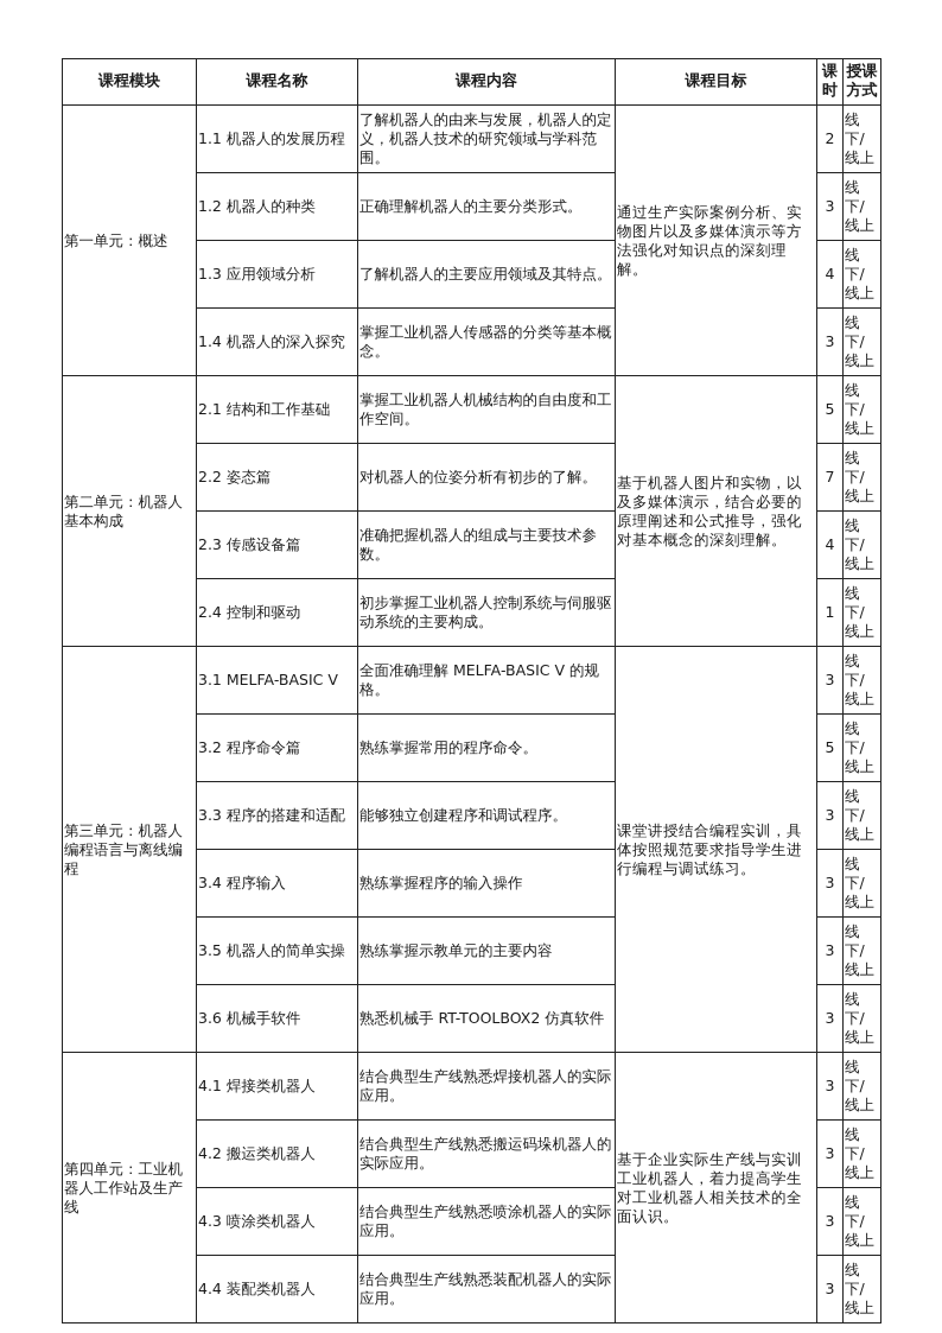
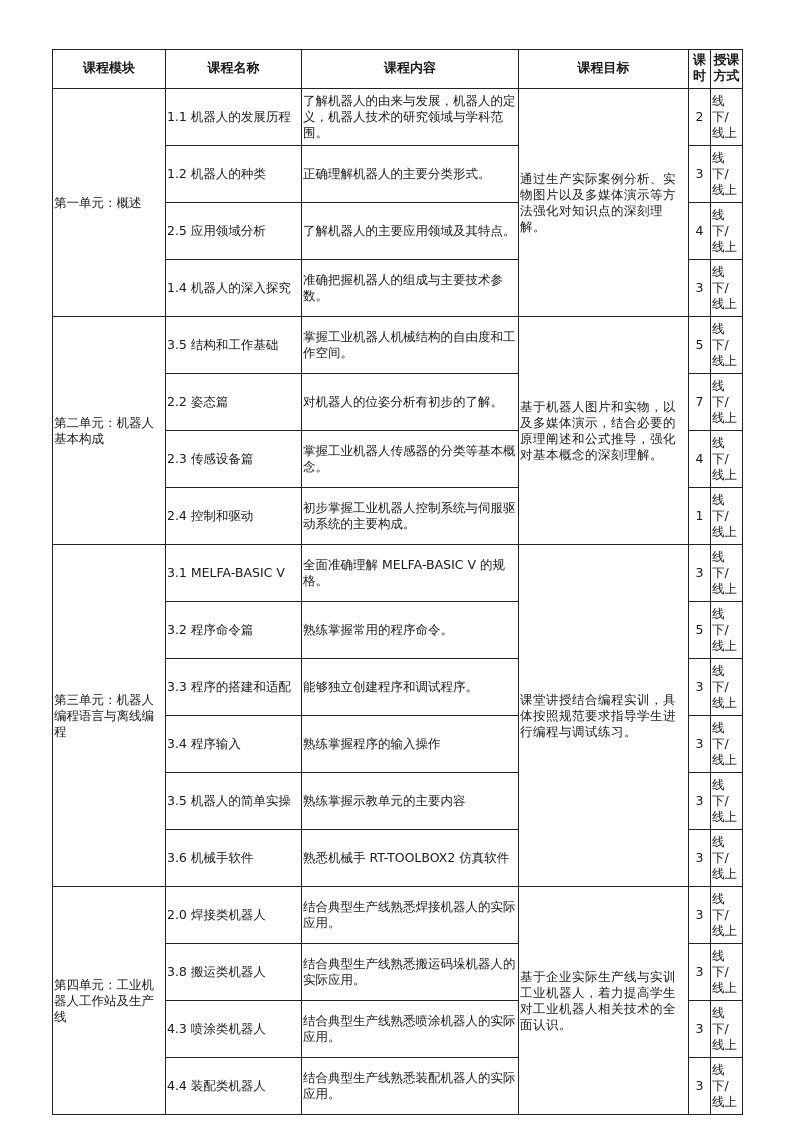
  课程模块	课程名称	课程内容	课程目标	课时	授课方式
  第一单元：概述	1.1 机器人的发展历程	了解机器人的由来与发展，机器人的定义，机器人技术的研究领域与学科范围。	通过生产实际案例分析、实物图片以及多媒体演示等方法强化对知识点的深刻理解。	2	线下/ 线上
  1.2 机器人的种类	正确理解机器人的主要分类形式。	3	线下/ 线上
- 1.3 应用领域分析	了解机器人的主要应用领域及其特点。	4	线下/ 线上
+ 2.5 应用领域分析	了解机器人的主要应用领域及其特点。	4	线下/ 线上
- 1.4 机器人的深入探究	掌握工业机器人传感器的分类等基本概念。	3	线下/ 线上
+ 1.4 机器人的深入探究	准确把握机器人的组成与主要技术参数。	3	线下/ 线上
- 第二单元：机器人基本构成	2.1 结构和工作基础	掌握工业机器人机械结构的自由度和工作空间。	基于机器人图片和实物，以及多媒体演示，结合必要的原理阐述和公式推导，强化对基本概念的深刻理解。	5	线下/ 线上
+ 第二单元：机器人基本构成	3.5 结构和工作基础	掌握工业机器人机械结构的自由度和工作空间。	基于机器人图片和实物，以及多媒体演示，结合必要的原理阐述和公式推导，强化对基本概念的深刻理解。	5	线下/ 线上
  2.2 姿态篇	对机器人的位姿分析有初步的了解。	7	线下/ 线上
- 2.3 传感设备篇	准确把握机器人的组成与主要技术参数。	4	线下/ 线上
+ 2.3 传感设备篇	掌握工业机器人传感器的分类等基本概念。	4	线下/ 线上
  2.4 控制和驱动	初步掌握工业机器人控制系统与伺服驱动系统的主要构成。	1	线下/ 线上
  第三单元：机器人编程语言与离线编程	3.1 MELFA-BASIC V	全面准确理解 MELFA-BASIC V 的规格。	课堂讲授结合编程实训，具体按照规范要求指导学生进行编程与调试练习。	3	线下/ 线上
  3.2 程序命令篇	熟练掌握常用的程序命令。	5	线下/ 线上
  3.3 程序的搭建和适配	能够独立创建程序和调试程序。	3	线下/ 线上
  3.4 程序输入	熟练掌握程序的输入操作	3	线下/ 线上
  3.5 机器人的简单实操	熟练掌握示教单元的主要内容	3	线下/ 线上
  3.6 机械手软件	熟悉机械手 RT-TOOLBOX2 仿真软件	3	线下/ 线上
- 第四单元：工业机器人工作站及生产线	4.1 焊接类机器人	结合典型生产线熟悉焊接机器人的实际应用。	基于企业实际生产线与实训工业机器人，着力提高学生对工业机器人相关技术的全面认识。	3	线下/ 线上
+ 第四单元：工业机器人工作站及生产线	2.0 焊接类机器人	结合典型生产线熟悉焊接机器人的实际应用。	基于企业实际生产线与实训工业机器人，着力提高学生对工业机器人相关技术的全面认识。	3	线下/ 线上
- 4.2 搬运类机器人	结合典型生产线熟悉搬运码垛机器人的实际应用。	3	线下/ 线上
+ 3.8 搬运类机器人	结合典型生产线熟悉搬运码垛机器人的实际应用。	3	线下/ 线上
  4.3 喷涂类机器人	结合典型生产线熟悉喷涂机器人的实际应用。	3	线下/ 线上
  4.4 装配类机器人	结合典型生产线熟悉装配机器人的实际应用。	3	线下/ 线上
